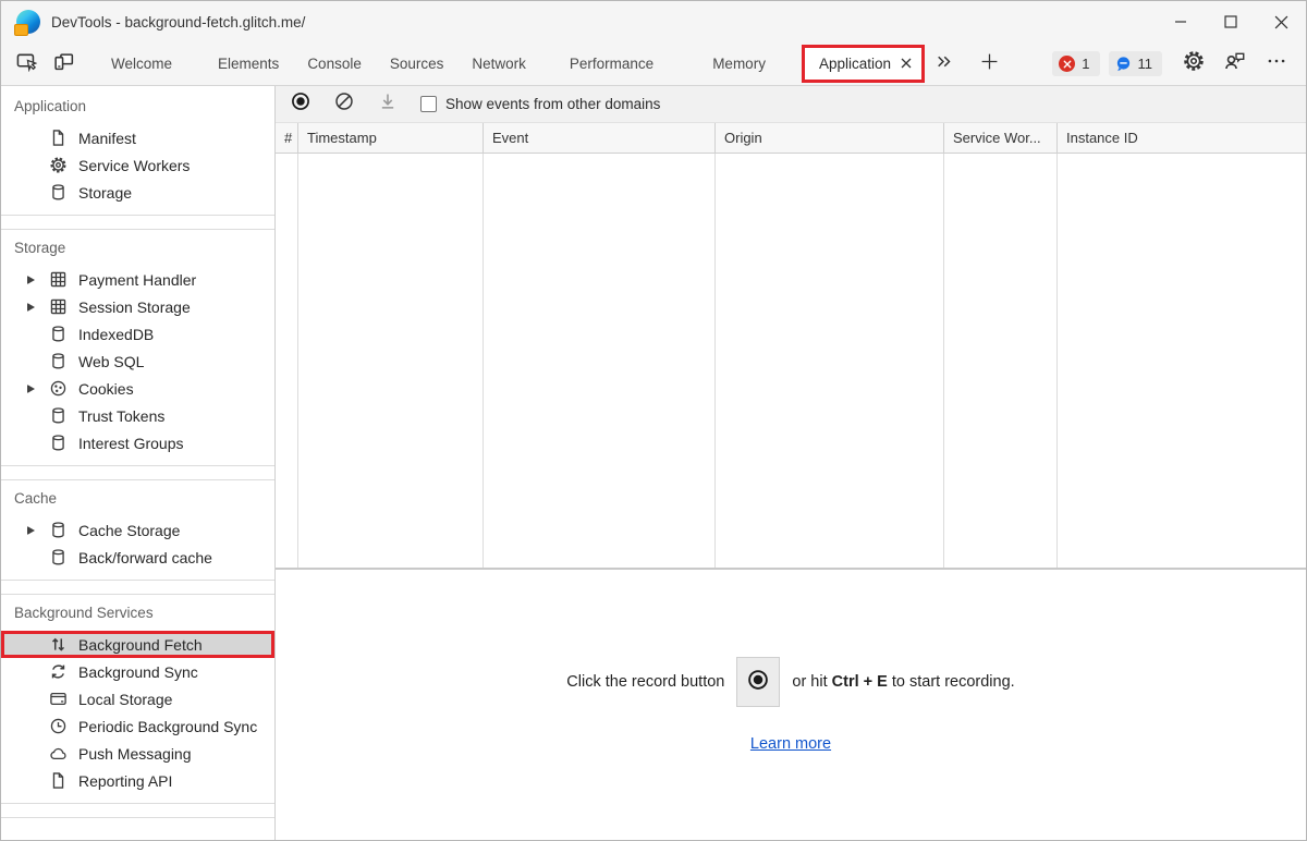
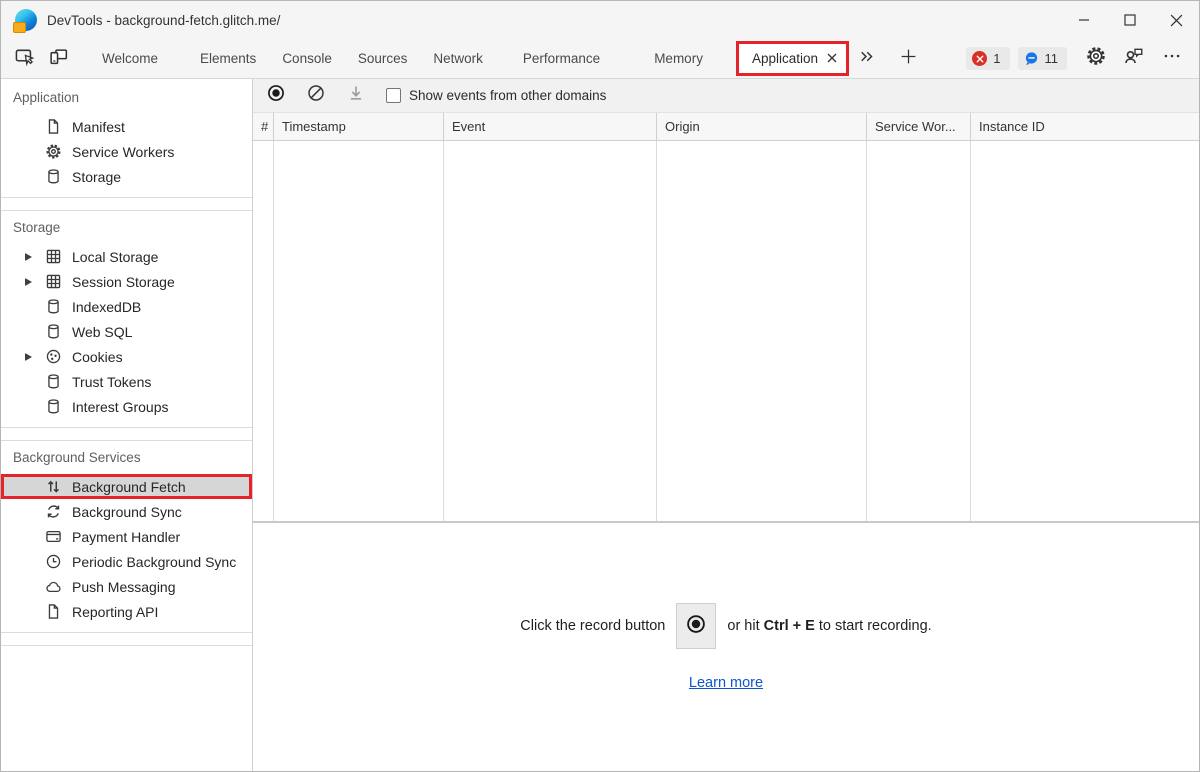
  DevTools - background-fetch.glitch.me/
  Welcome
  Elements
  Console
  Sources
  Network
  Performance
  Memory
  Application
  1
  11
  Application
  Manifest
  Service Workers
  Storage
  Storage
- Payment Handler
+ Local Storage
  Session Storage
  IndexedDB
  Web SQL
  Cookies
  Trust Tokens
  Interest Groups
- Cache
- Cache Storage
- Back/forward cache
  Background Services
  Background Fetch
  Background Sync
- Local Storage
+ Payment Handler
  Periodic Background Sync
  Push Messaging
  Reporting API
  Show events from other domains
  #
  Timestamp
  Event
  Origin
  Service Wor...
  Instance ID
  Click the record button
  or hit Ctrl + E to start recording.
  Learn more
